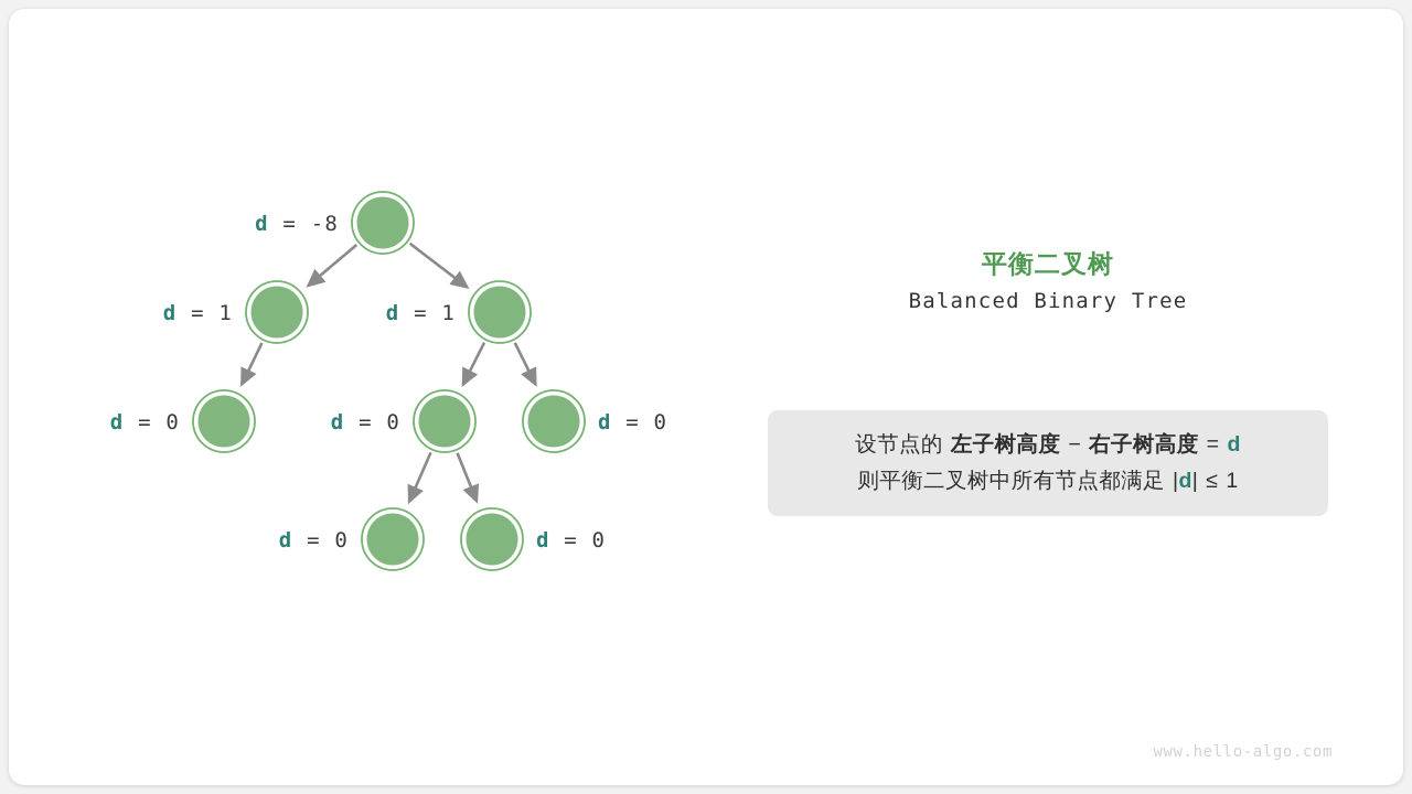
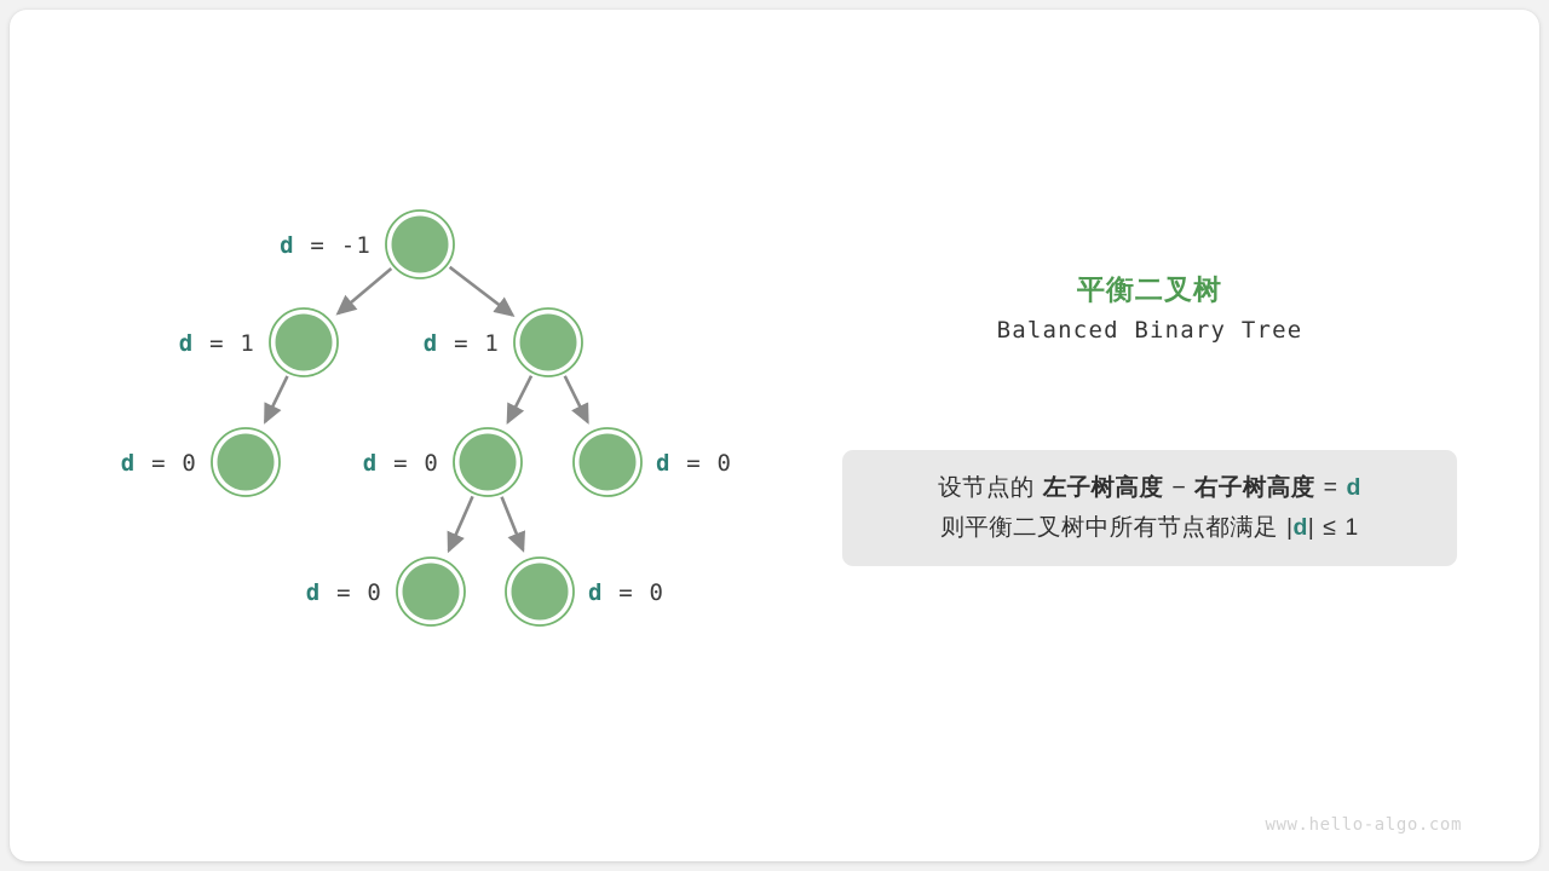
- d = -8
+ d = -1
  d = 1
  d = 1
  d = 0
  d = 0
  d = 0
  d = 0
  d = 0
  平衡二叉树
  Balanced Binary Tree
  设节点的 左子树高度 − 右子树高度 = d
  则平衡二叉树中所有节点都满足 |d| ≤ 1
  www.hello-algo.com
